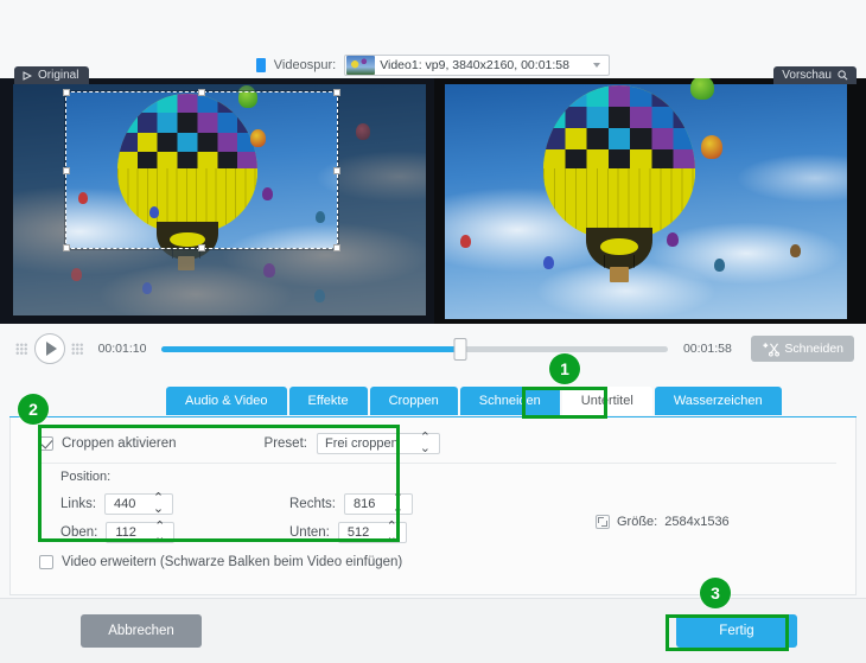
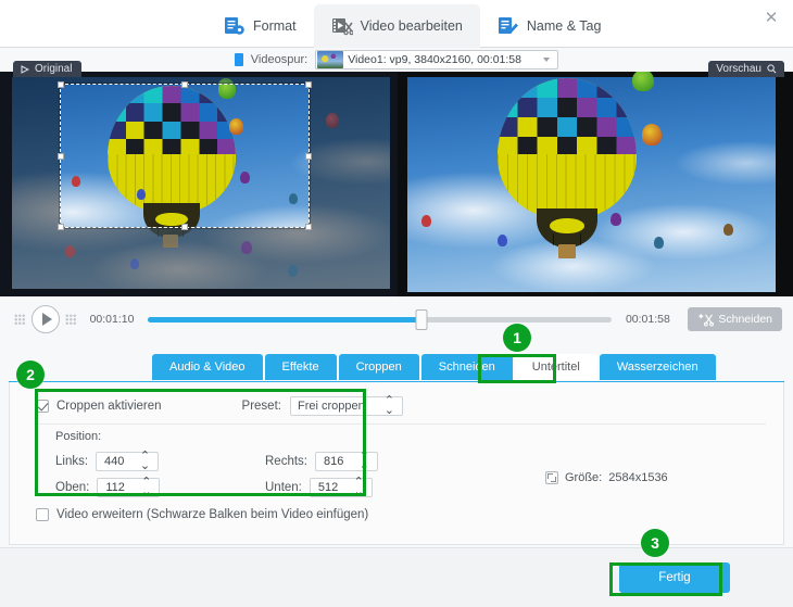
+ Format
+ Video bearbeiten
+ Name & Tag
+ ✕
  Videospur:
  Video1: vp9, 3840x2160, 00:01:58
  Original
  Vorschau
  00:01:10
  00:01:58
  Schneiden
  Audio & Video
  Effekte
  Croppen
  Schneiden
  Untertitel
  Wasserzeichen
  Croppen aktivieren
  Preset:
  Frei croppen
  ⌃
  ⌄
  Position:
  Links:
  440
  ⌃
  ⌄
  Rechts:
  816
  ⌃
  ⌄
  Oben:
  112
  ⌃
  ⌄
  Unten:
  512
  ⌃
  ⌄
  Größe:
  2584x1536
  Video erweitern (Schwarze Balken beim Video einfügen)
- Abbrechen
  Fertig
  1
  2
  3
